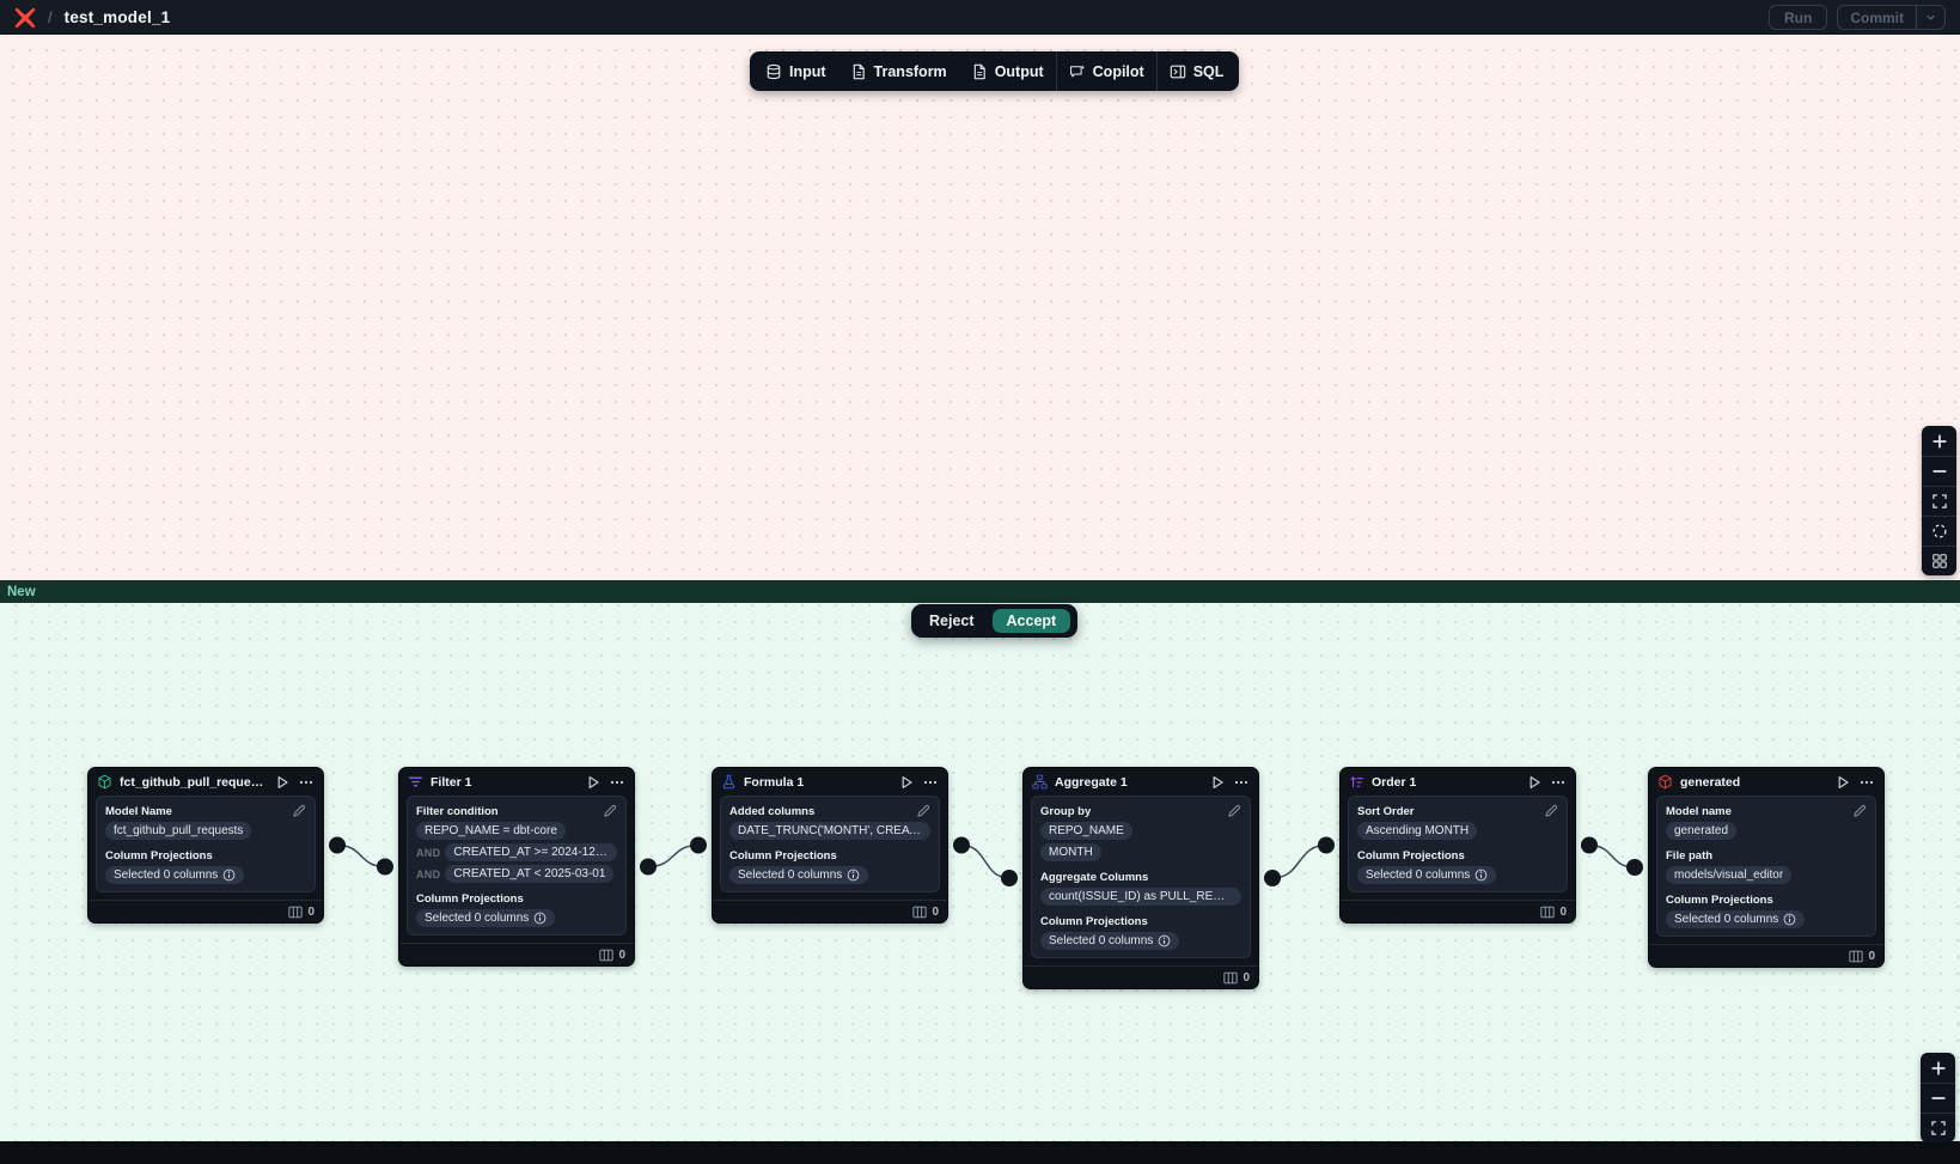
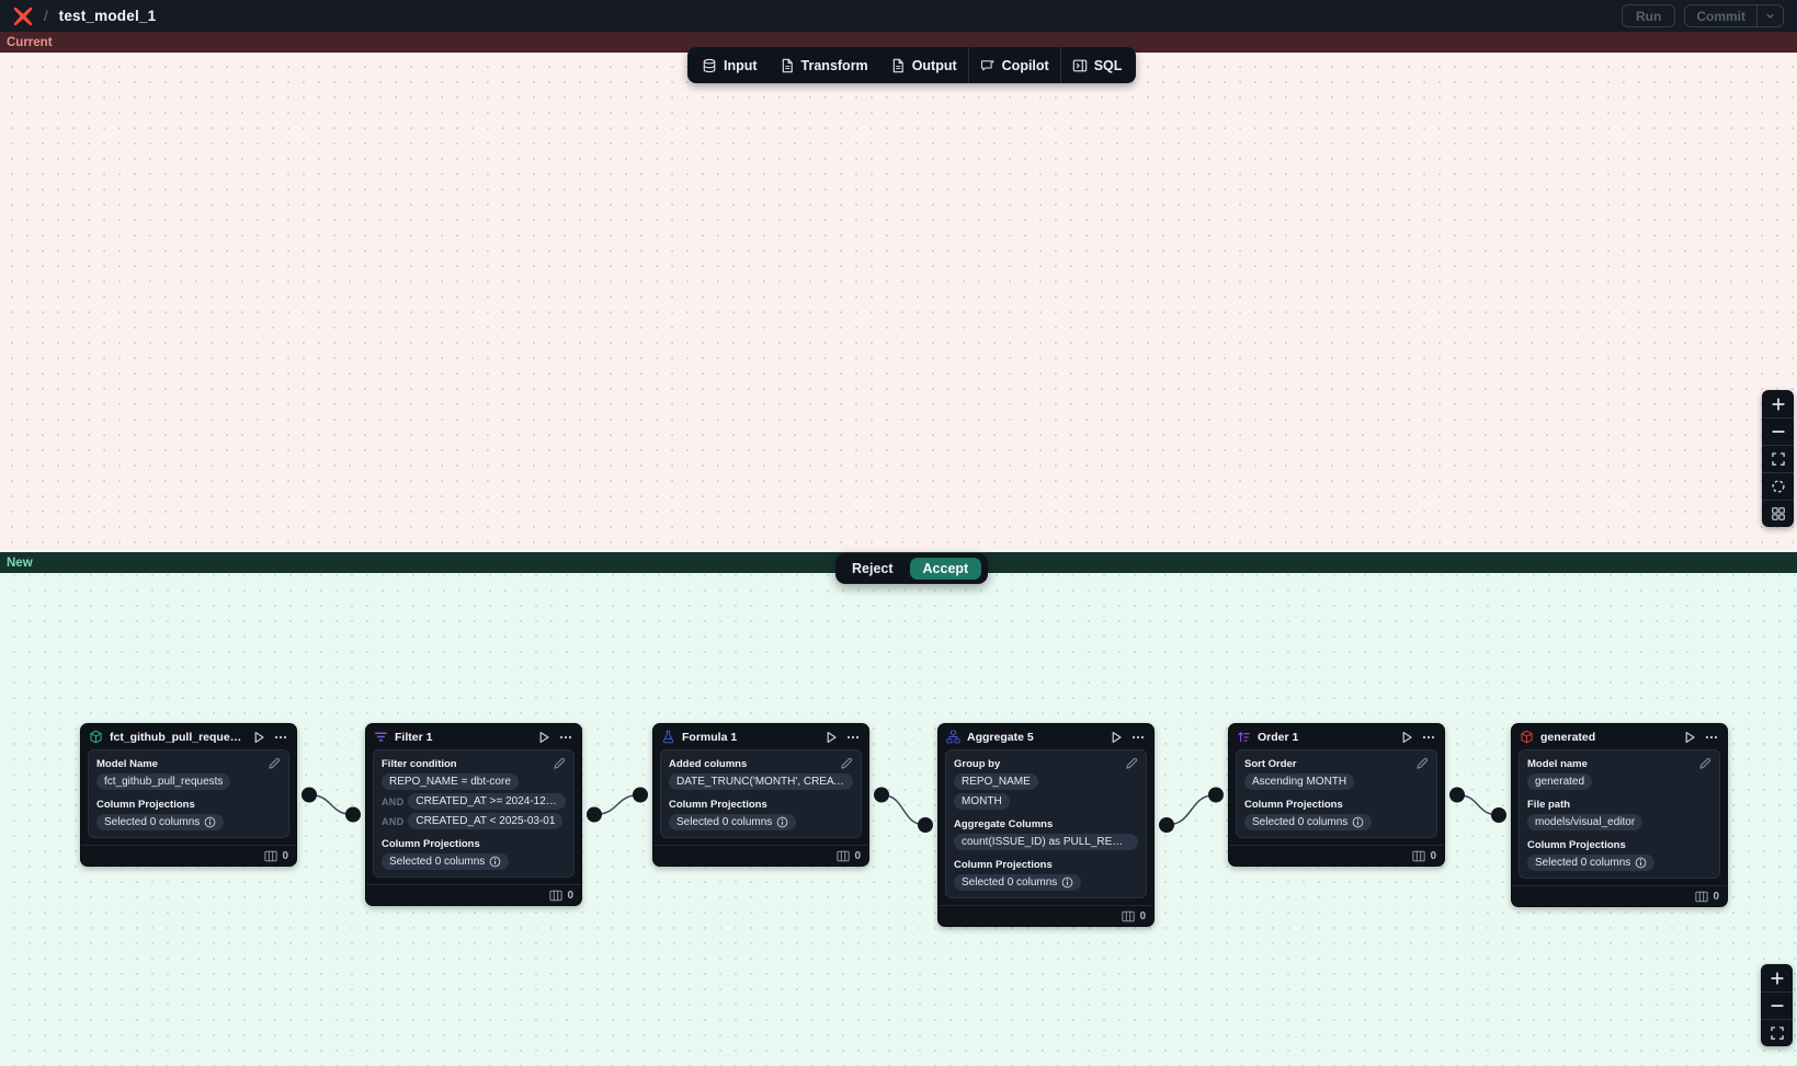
  /
  test_model_1
  Run
  Commit
+ Current
  New
  fct_github_pull_requests
  Model Name
  fct_github_pull_requests
  Column Projections
  Selected 0 columns
  0
  Filter 1
  Filter condition
  REPO_NAME = dbt-core
  AND
  CREATED_AT >= 2024-12-0
  AND
  CREATED_AT < 2025-03-01
  Column Projections
  Selected 0 columns
  0
  Formula 1
  Added columns
  DATE_TRUNC('MONTH', CREATE
  Column Projections
  Selected 0 columns
  0
- Aggregate 1
+ Aggregate 5
  Group by
  REPO_NAME
  MONTH
  Aggregate Columns
  count(ISSUE_ID) as PULL_REQU
  Column Projections
  Selected 0 columns
  0
  Order 1
  Sort Order
  Ascending MONTH
  Column Projections
  Selected 0 columns
  0
  generated
  Model name
  generated
  File path
  models/visual_editor
  Column Projections
  Selected 0 columns
  0
  Input
  Transform
  Output
  Copilot
  SQL
  Reject
  Accept
